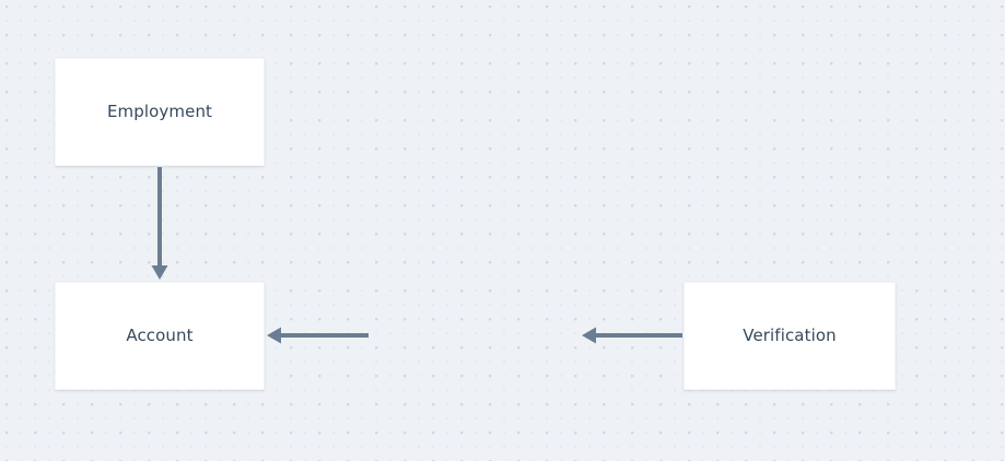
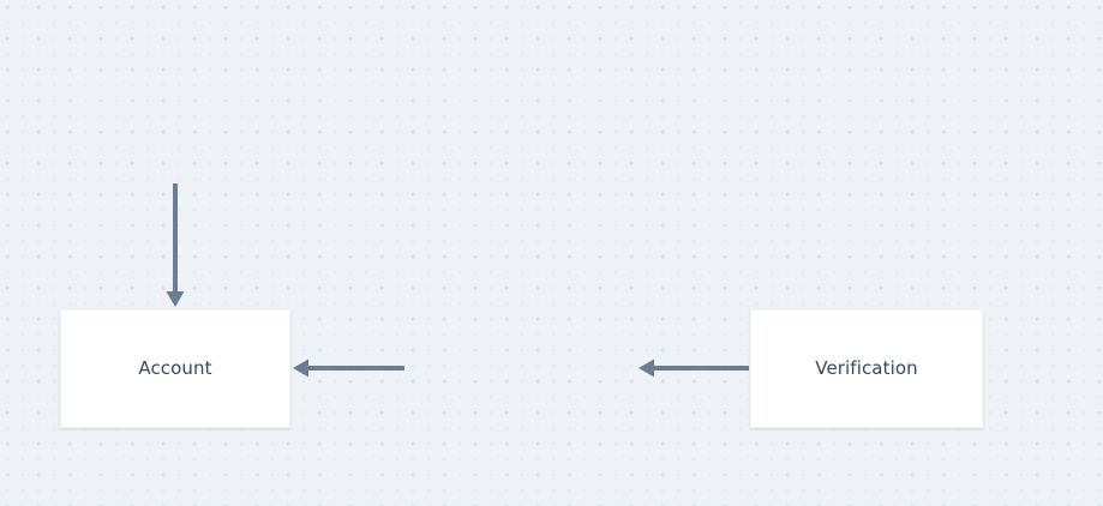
- Employment
  Account
  Verification
